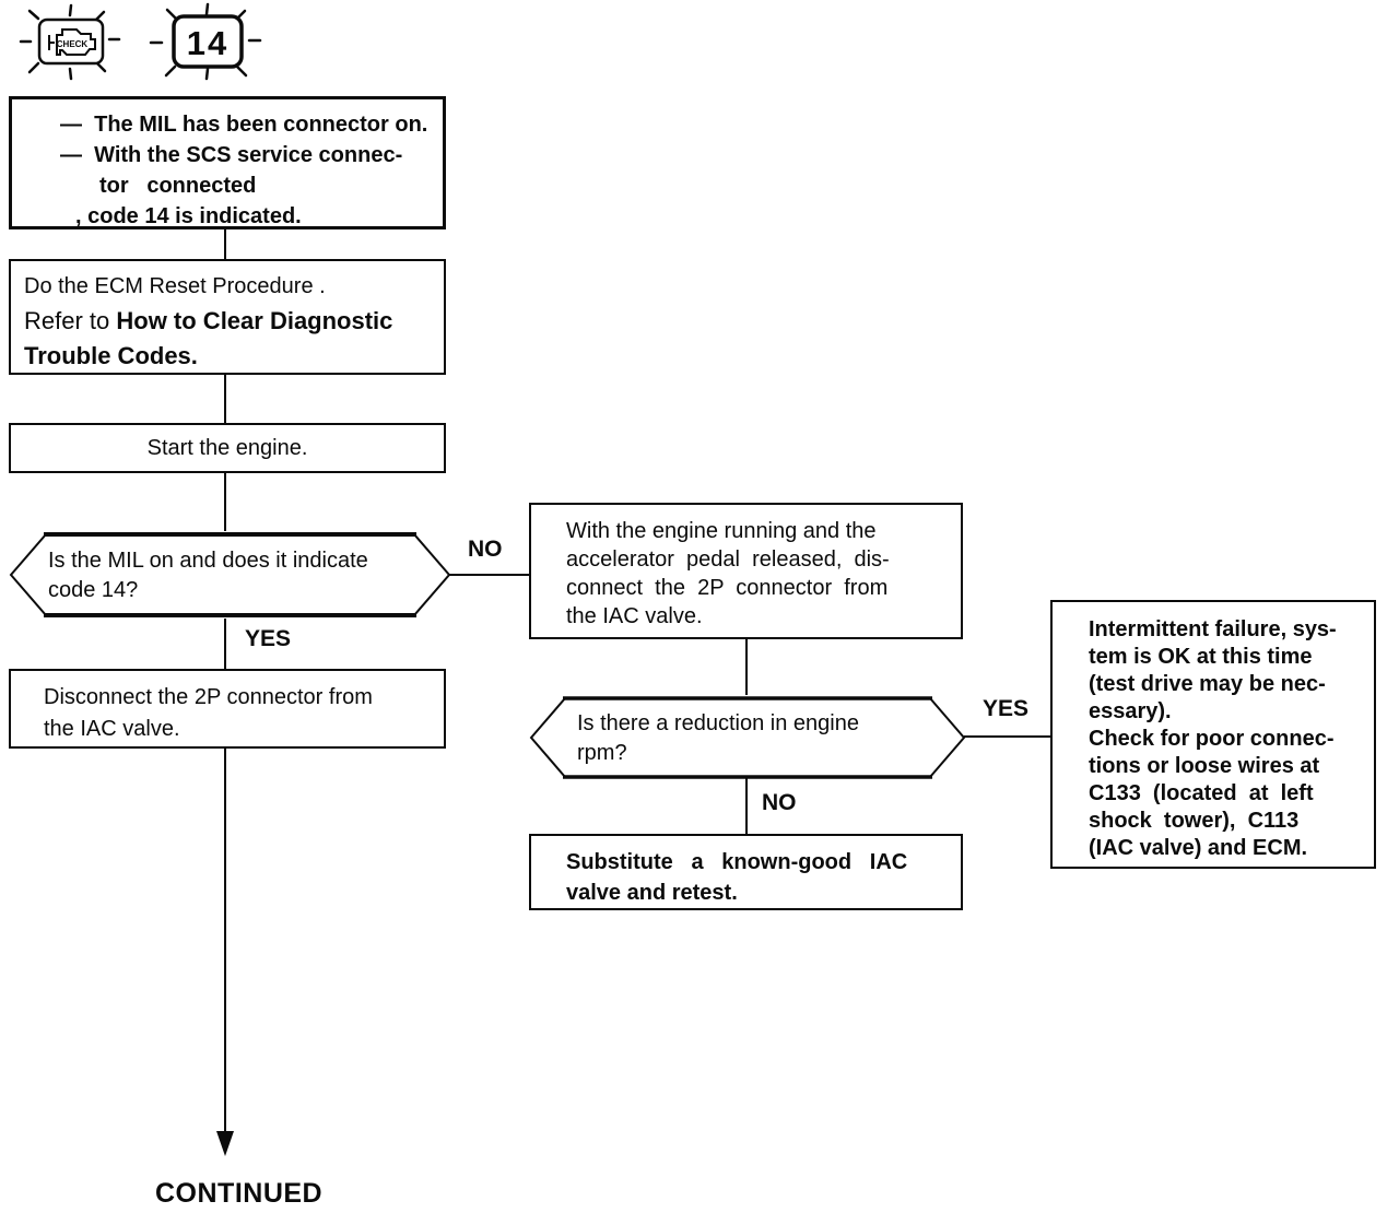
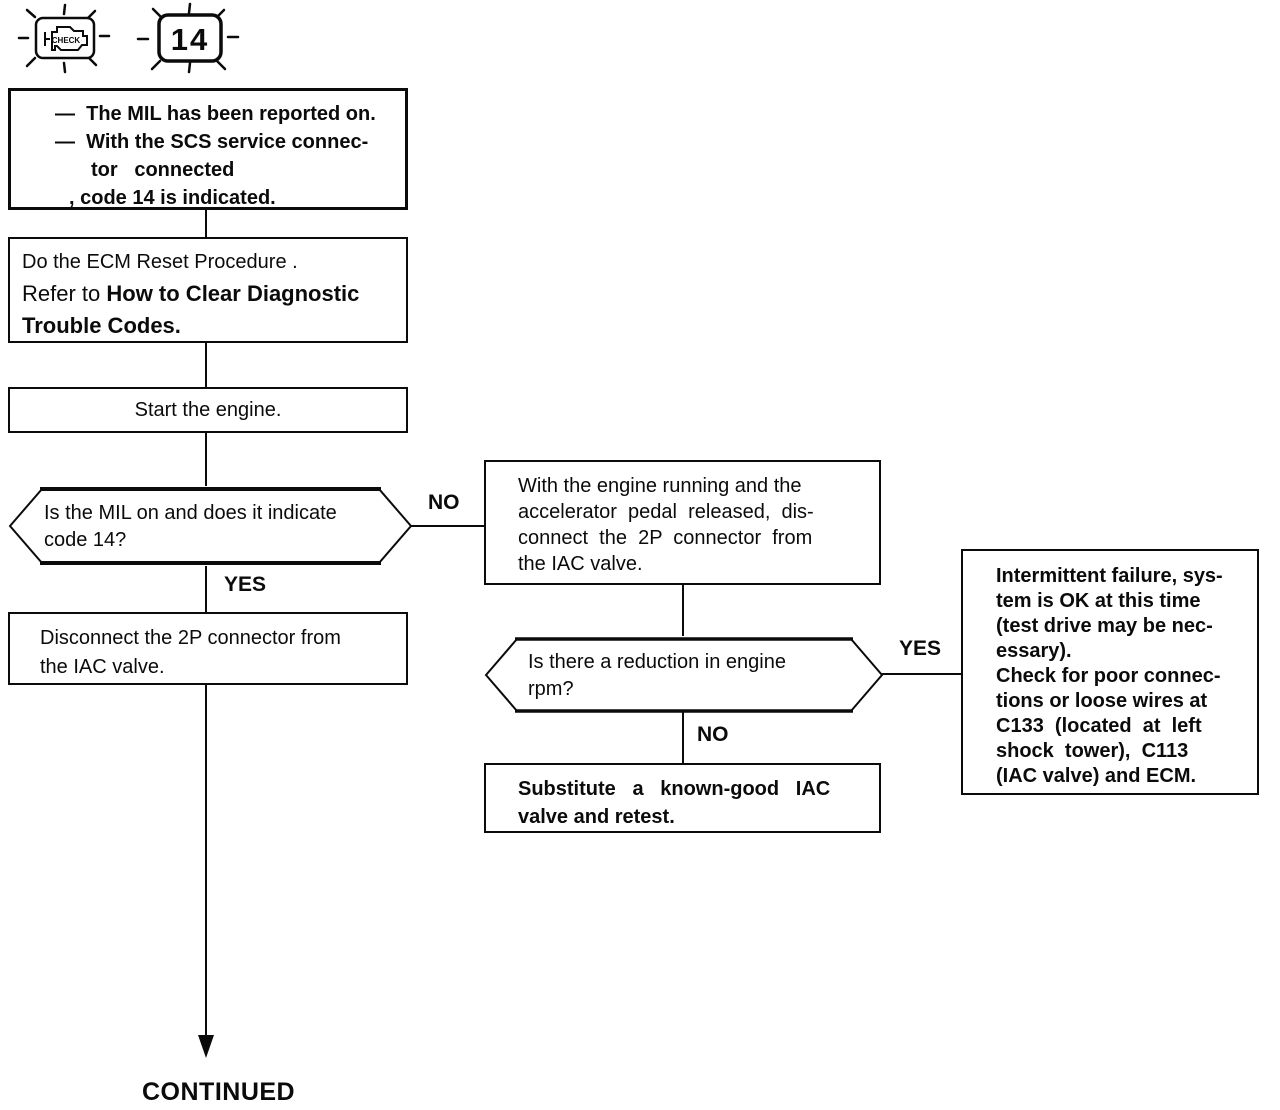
  CHECK
  14
- — The MIL has been connector on.
+ — The MIL has been reported on.
  — With the SCS service connec-
  tor connected
  , code 14 is indicated.
  Do the ECM Reset Procedure .
  Refer to How to Clear Diagnostic
  Trouble Codes.
  Start the engine.
  Is the MIL on and does it indicate
  code 14?
  Disconnect the 2P connector from
  the IAC valve.
  With the engine running and the
  accelerator pedal released, dis-
  connect the 2P connector from
  the IAC valve.
  Is there a reduction in engine
  rpm?
  Substitute a known-good IAC
  valve and retest.
  Intermittent failure, sys-
  tem is OK at this time
  (test drive may be nec-
  essary).
  Check for poor connec-
  tions or loose wires at
  C133 (located at left
  shock tower), C113
  (IAC valve) and ECM.
  NO
  YES
  YES
  NO
  CONTINUED
